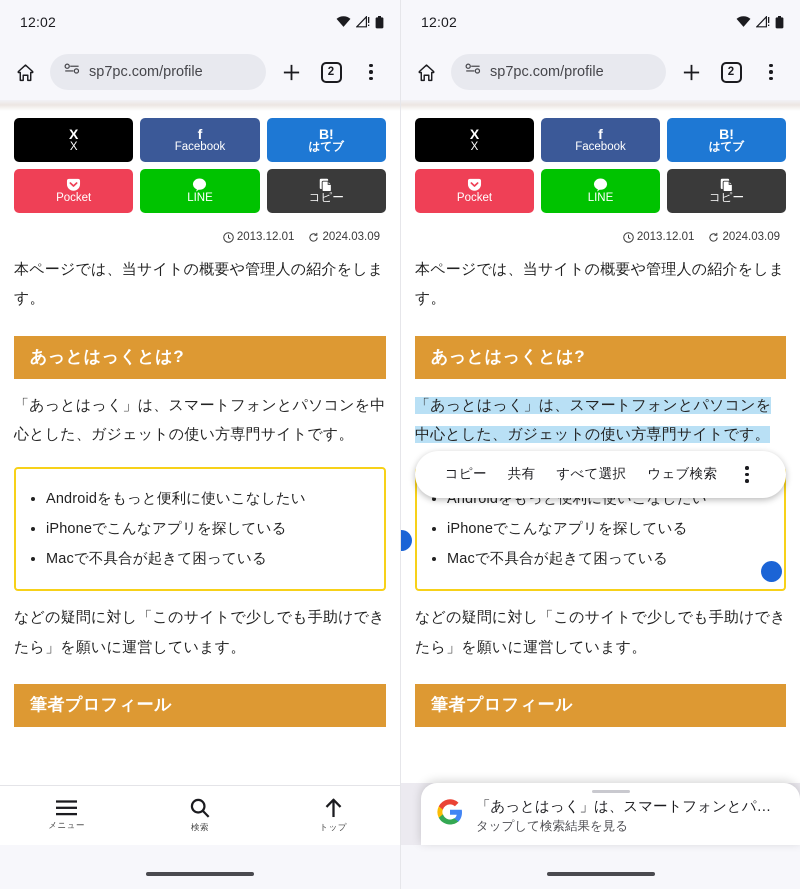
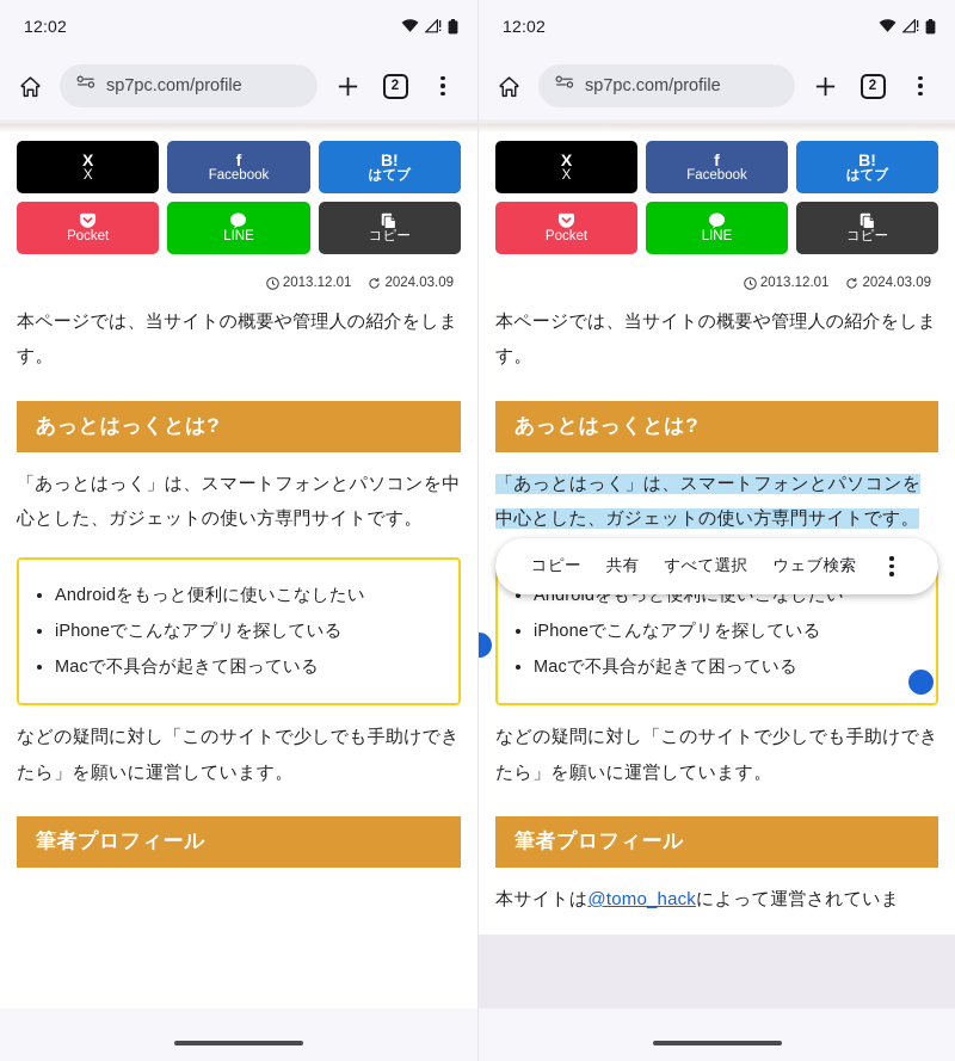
  12:02
  sp7pc.com/profile
  2
  X
  X
  f
  Facebook
  B!
  はてブ
  Pocket
  LINE
  コピー
  2013.12.01
  2024.03.09
  本ページでは、当サイトの概要や管理人の紹介をします。
  あっとはっくとは?
  「あっとはっく」は、スマートフォンとパソコンを中心とした、ガジェットの使い方専門サイトです。
  Androidをもっと便利に使いこなしたい
  iPhoneでこんなアプリを探している
  Macで不具合が起きて困っている
  などの疑問に対し「このサイトで少しでも手助けできたら」を願いに運営しています。
  筆者プロフィール
- メニュー
- 検索
- トップ
  12:02
  sp7pc.com/profile
  2
  X
  X
  f
  Facebook
  B!
  はてブ
  Pocket
  LINE
  コピー
  2013.12.01
  2024.03.09
  本ページでは、当サイトの概要や管理人の紹介をします。
  あっとはっくとは?
  「あっとはっく」は、スマートフォンとパソコンを中心とした、ガジェットの使い方専門サイトです。
  Androidをもっと便利に使いこなしたい
  iPhoneでこんなアプリを探している
  Macで不具合が起きて困っている
  などの疑問に対し「このサイトで少しでも手助けできたら」を願いに運営しています。
  筆者プロフィール
+ 本サイトは@tomo_hackによって運営されていま
  コピー
  共有
  すべて選択
  ウェブ検索
- 「あっとはっく」は、スマートフォンとパソ…
- タップして検索結果を見る
